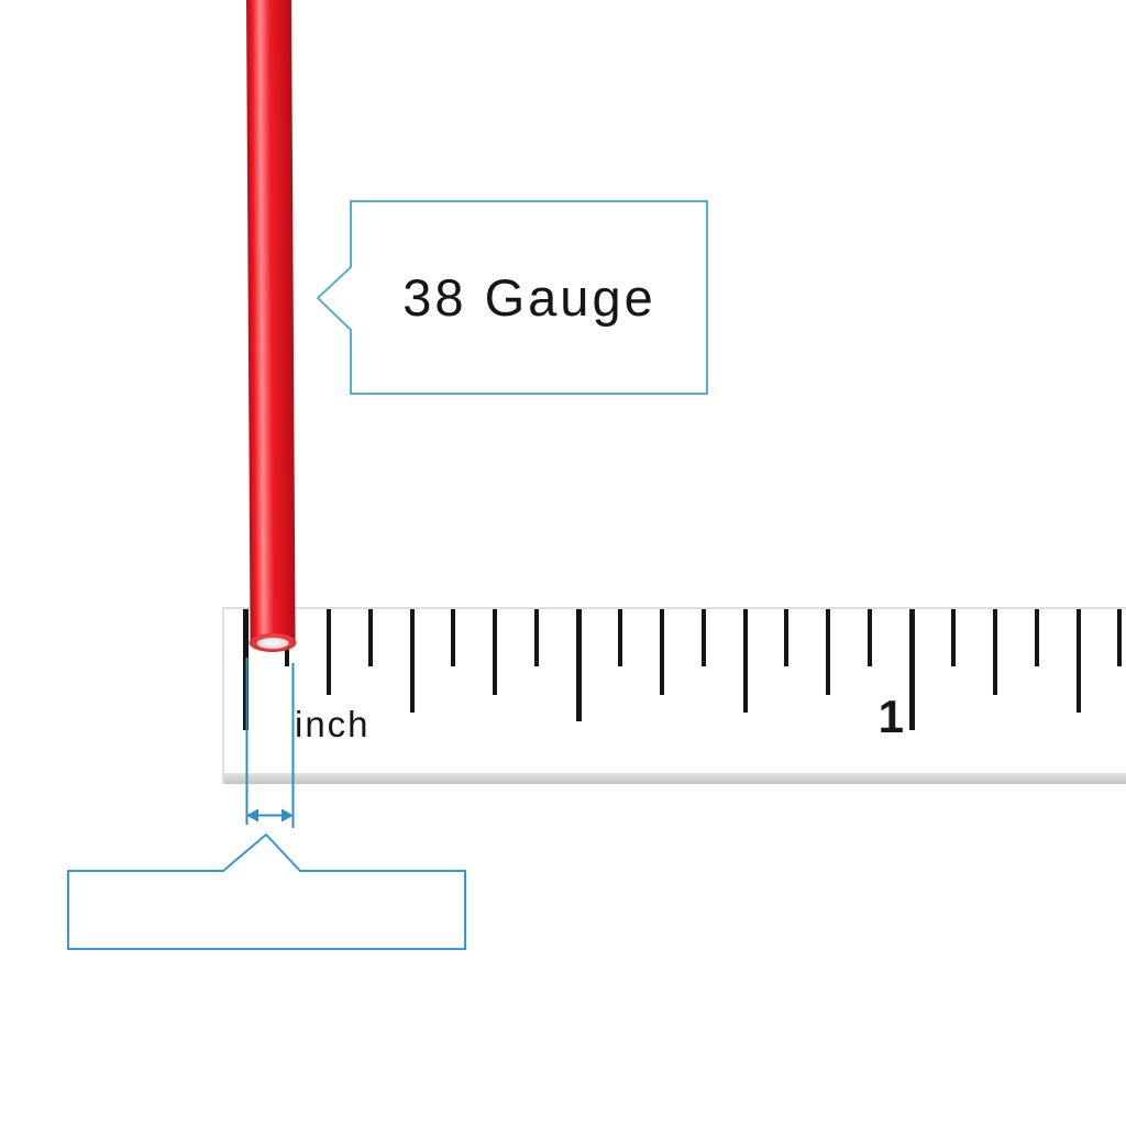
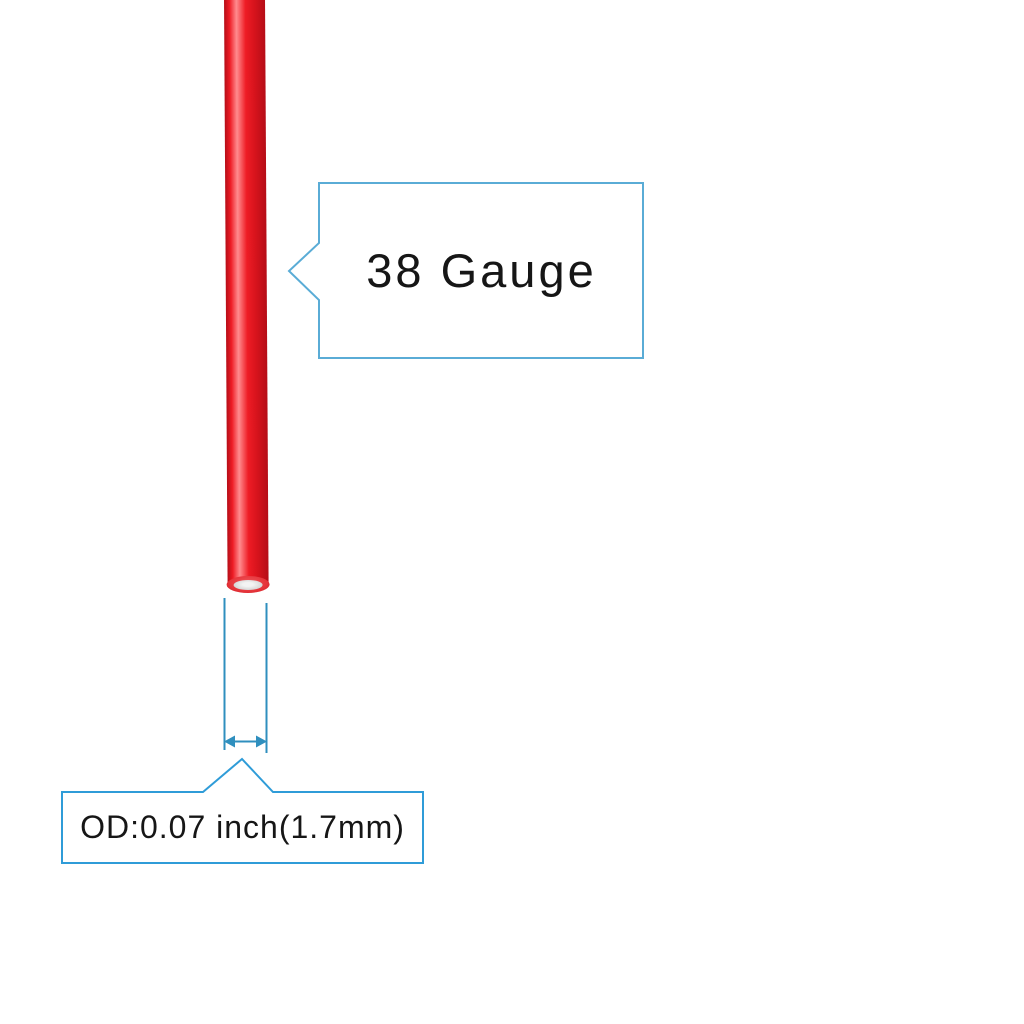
- inch
- 1
  38 Gauge
+ OD:0.07 inch(1.7mm)
